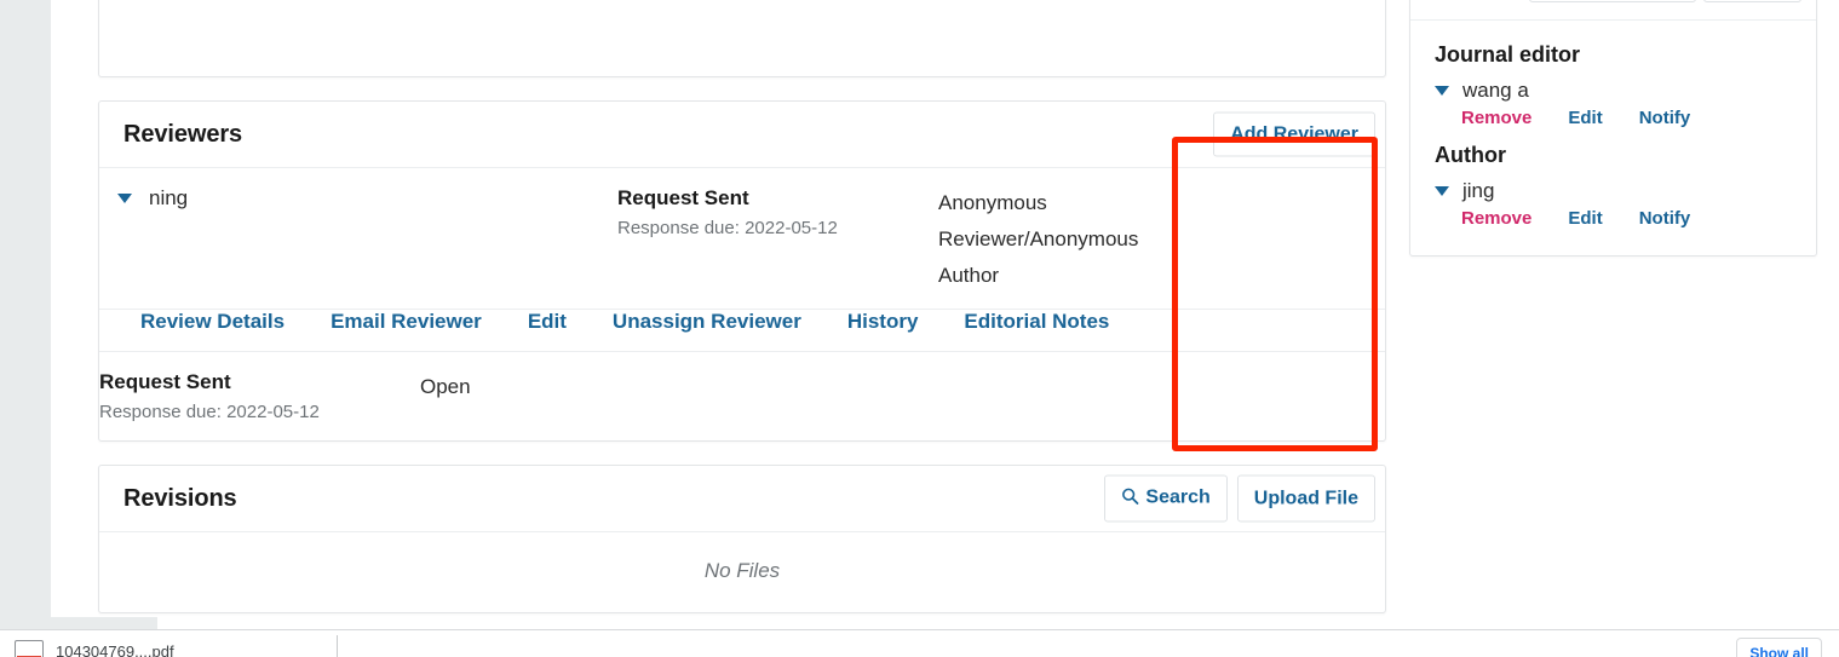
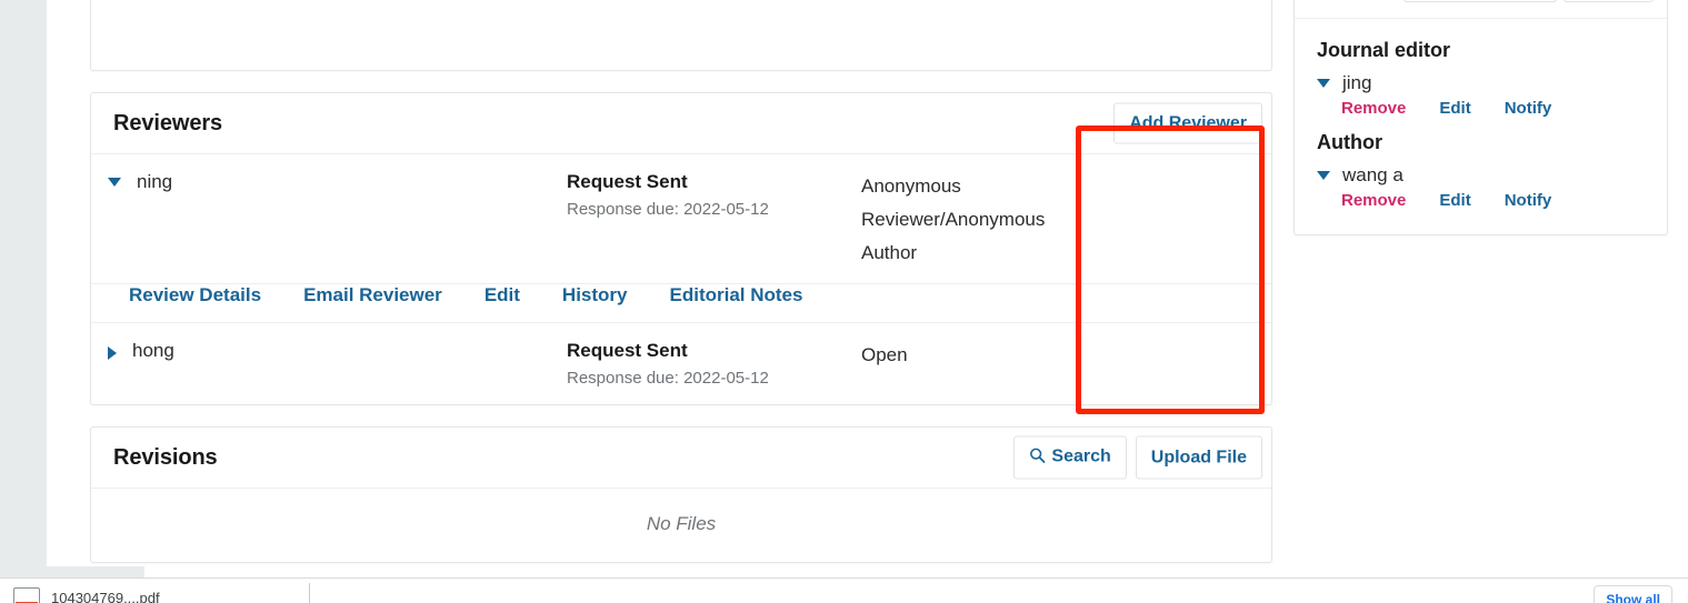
  Reviewers
  Add Reviewer
  ning
  Request Sent
  Response due: 2022-05-12
  Anonymous Reviewer/Anonymous Author
  Review Details
  Email Reviewer
  Edit
- Unassign Reviewer
  History
  Editorial Notes
+ hong
  Request Sent
  Response due: 2022-05-12
  Open
  Revisions
  Search
  Upload File
  No Files
  Journal editor
- wang a
+ jing
  Remove
  Edit
  Notify
  Author
- jing
+ wang a
  Remove
  Edit
  Notify
  104304769....pdf
  Show all
